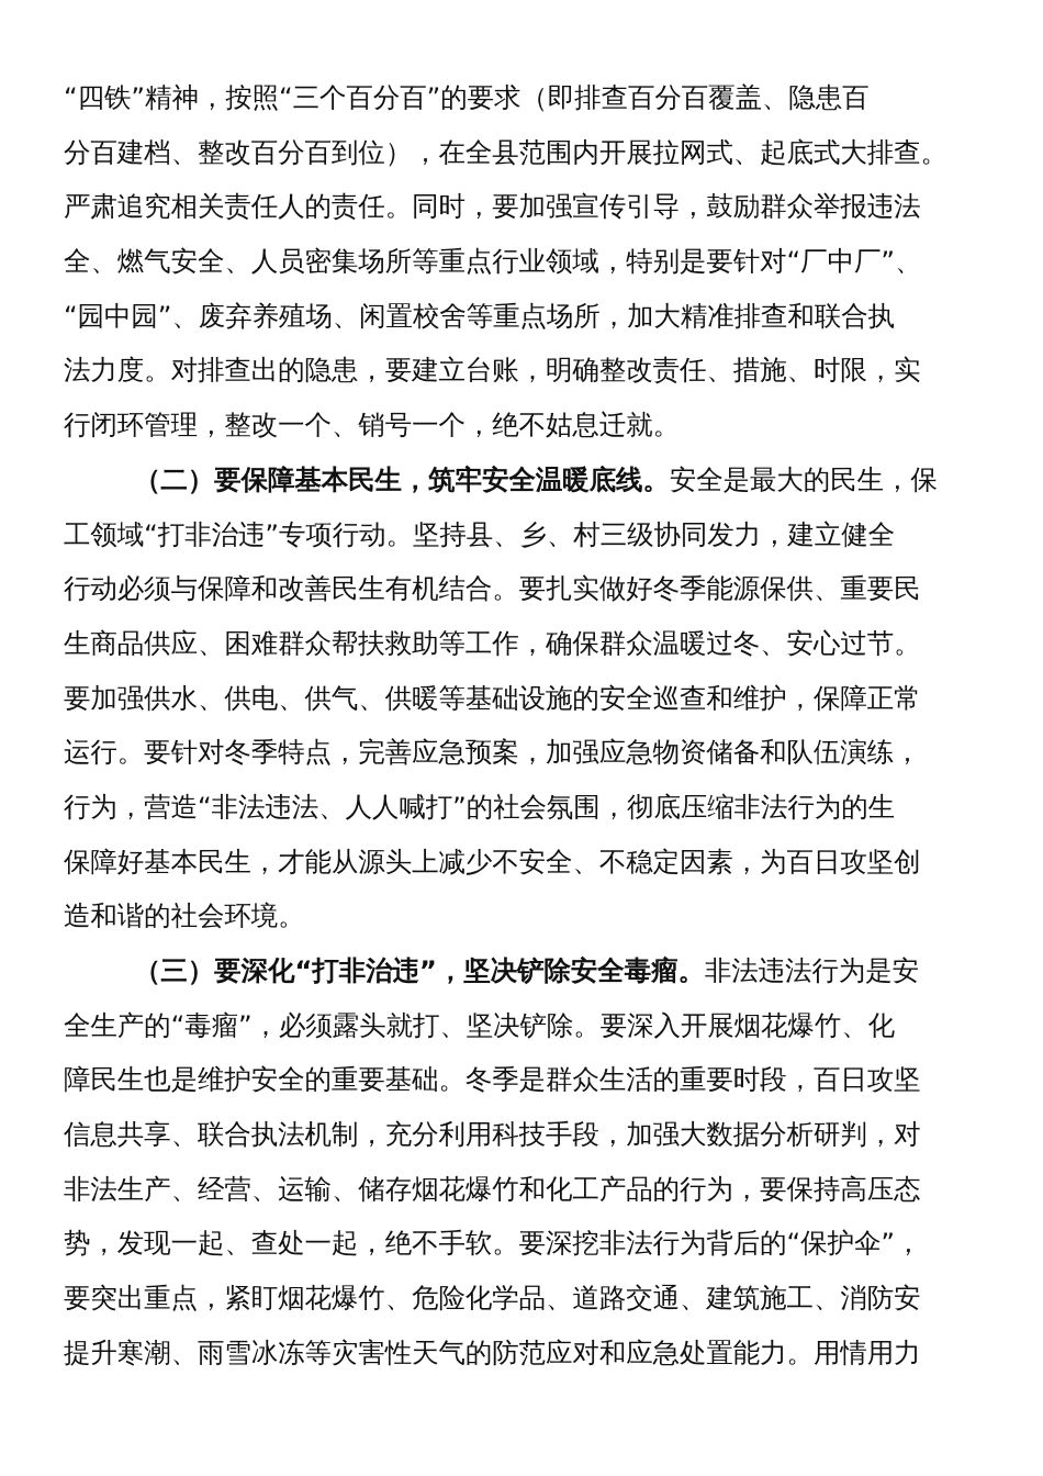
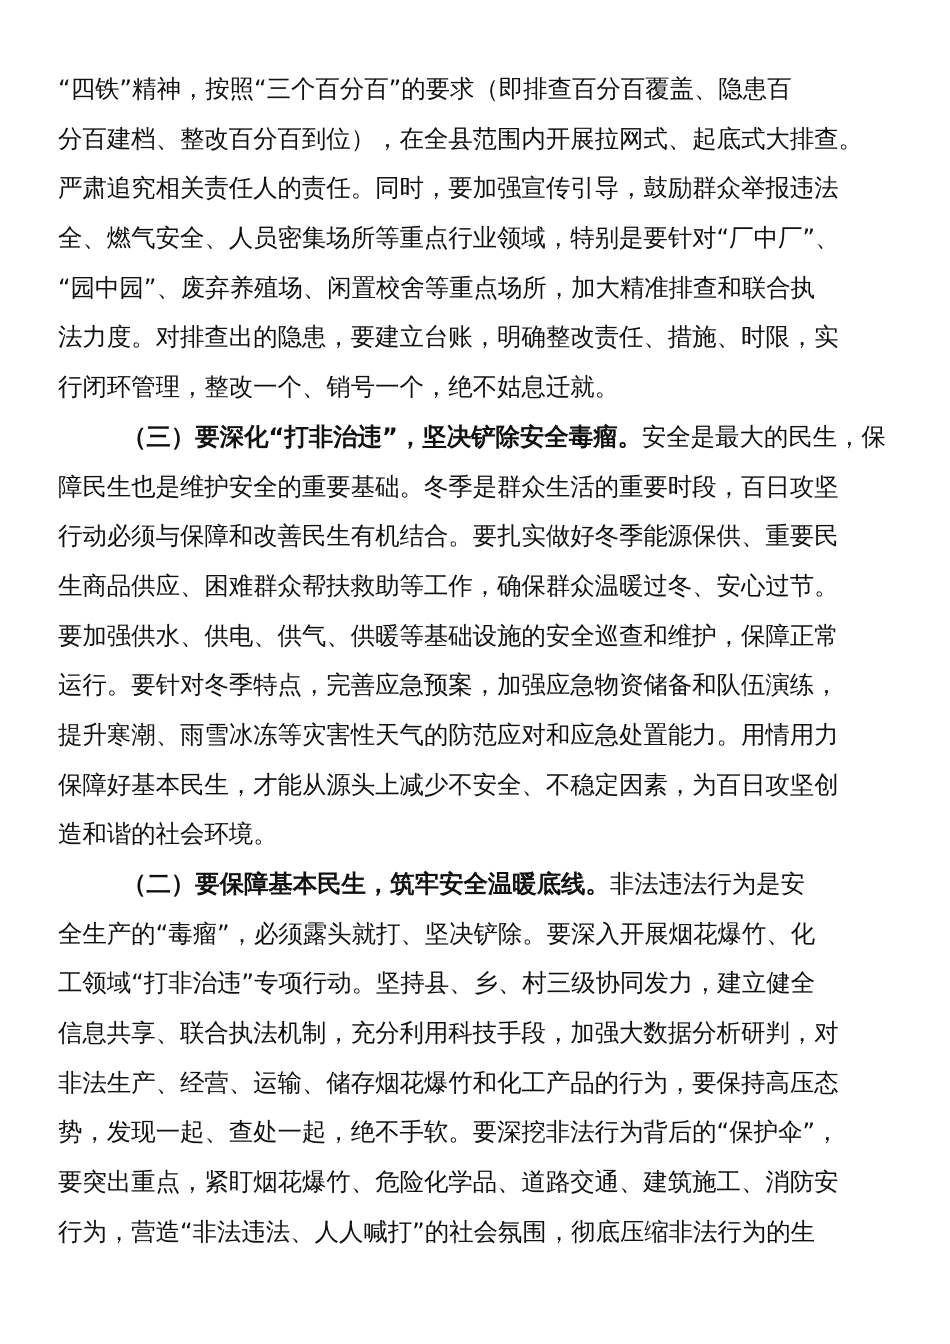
  “四铁”精神，按照“三个百分百”的要求（即排查百分百覆盖、隐患百
  分百建档、整改百分百到位），在全县范围内开展拉网式、起底式大排查。
  严肃追究相关责任人的责任。同时，要加强宣传引导，鼓励群众举报违法
  全、燃气安全、人员密集场所等重点行业领域，特别是要针对“厂中厂”、
  “园中园”、废弃养殖场、闲置校舍等重点场所，加大精准排查和联合执
  法力度。对排查出的隐患，要建立台账，明确整改责任、措施、时限，实
  行闭环管理，整改一个、销号一个，绝不姑息迁就。
- （二）要保障基本民生，筑牢安全温暖底线。安全是最大的民生，保
+ （三）要深化“打非治违”，坚决铲除安全毒瘤。安全是最大的民生，保
- 工领域“打非治违”专项行动。坚持县、乡、村三级协同发力，建立健全
+ 障民生也是维护安全的重要基础。冬季是群众生活的重要时段，百日攻坚
  行动必须与保障和改善民生有机结合。要扎实做好冬季能源保供、重要民
  生商品供应、困难群众帮扶救助等工作，确保群众温暖过冬、安心过节。
  要加强供水、供电、供气、供暖等基础设施的安全巡查和维护，保障正常
  运行。要针对冬季特点，完善应急预案，加强应急物资储备和队伍演练，
- 行为，营造“非法违法、人人喊打”的社会氛围，彻底压缩非法行为的生
+ 提升寒潮、雨雪冰冻等灾害性天气的防范应对和应急处置能力。用情用力
  保障好基本民生，才能从源头上减少不安全、不稳定因素，为百日攻坚创
  造和谐的社会环境。
- （三）要深化“打非治违”，坚决铲除安全毒瘤。非法违法行为是安
+ （二）要保障基本民生，筑牢安全温暖底线。非法违法行为是安
  全生产的“毒瘤”，必须露头就打、坚决铲除。要深入开展烟花爆竹、化
- 障民生也是维护安全的重要基础。冬季是群众生活的重要时段，百日攻坚
+ 工领域“打非治违”专项行动。坚持县、乡、村三级协同发力，建立健全
  信息共享、联合执法机制，充分利用科技手段，加强大数据分析研判，对
  非法生产、经营、运输、储存烟花爆竹和化工产品的行为，要保持高压态
  势，发现一起、查处一起，绝不手软。要深挖非法行为背后的“保护伞”，
  要突出重点，紧盯烟花爆竹、危险化学品、道路交通、建筑施工、消防安
- 提升寒潮、雨雪冰冻等灾害性天气的防范应对和应急处置能力。用情用力
+ 行为，营造“非法违法、人人喊打”的社会氛围，彻底压缩非法行为的生
